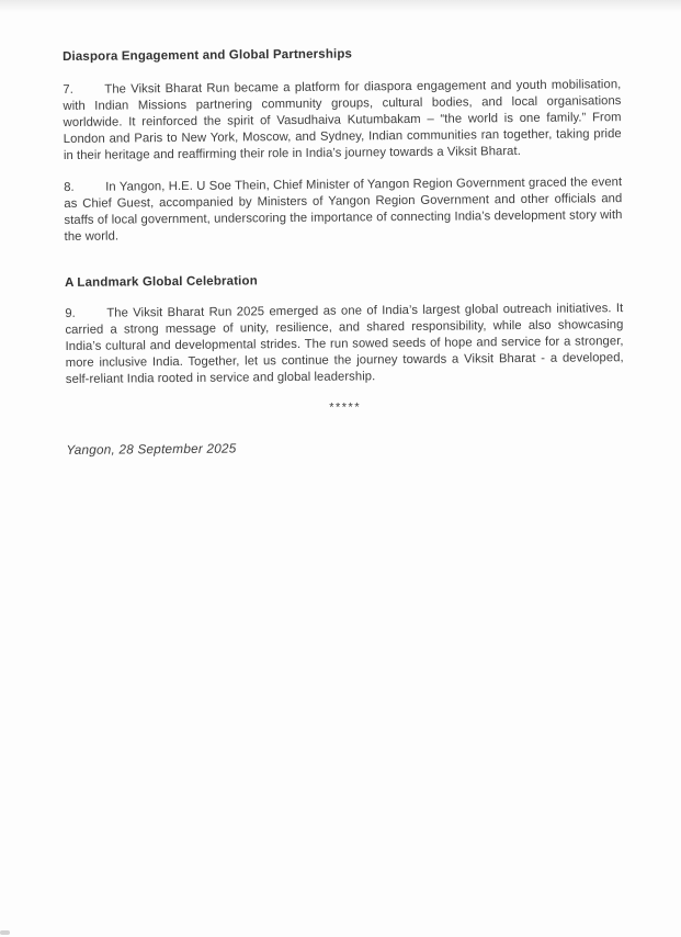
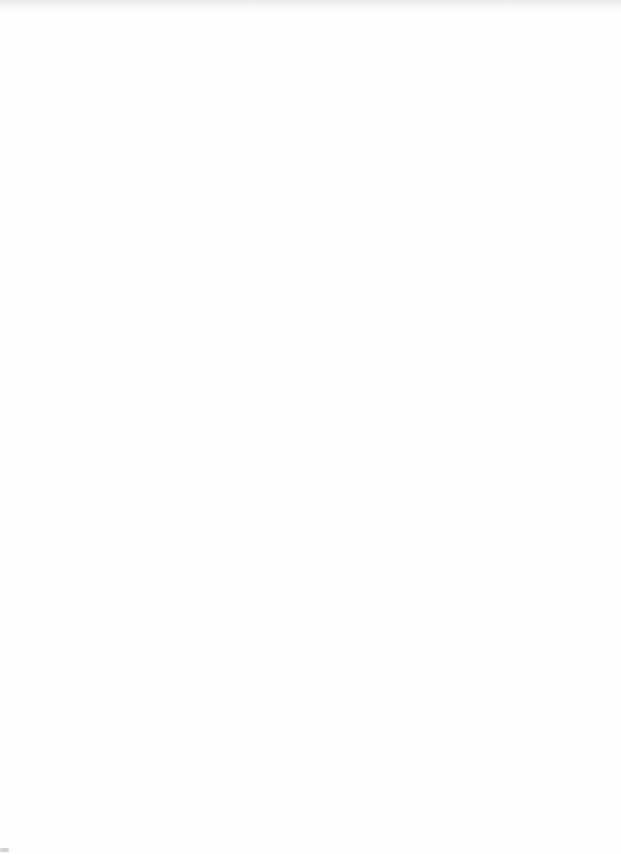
- Diaspora Engagement and Global Partnerships
- 7. The Viksit Bharat Run became a platform for diaspora engagement and youth mobilisation, with Indian Missions partnering community groups, cultural bodies, and local organisations worldwide. It reinforced the spirit of Vasudhaiva Kutumbakam – “the world is one family.” From London and Paris to New York, Moscow, and Sydney, Indian communities ran together, taking pride in their heritage and reaffirming their role in India’s journey towards a Viksit Bharat.
- 8. In Yangon, H.E. U Soe Thein, Chief Minister of Yangon Region Government graced the event as Chief Guest, accompanied by Ministers of Yangon Region Government and other officials and staffs of local government, underscoring the importance of connecting India’s development story with the world.
- A Landmark Global Celebration
- 9. The Viksit Bharat Run 2025 emerged as one of India’s largest global outreach initiatives. It carried a strong message of unity, resilience, and shared responsibility, while also showcasing India’s cultural and developmental strides. The run sowed seeds of hope and service for a stronger, more inclusive India. Together, let us continue the journey towards a Viksit Bharat - a developed, self-reliant India rooted in service and global leadership.
- *****
- Yangon, 28 September 2025
